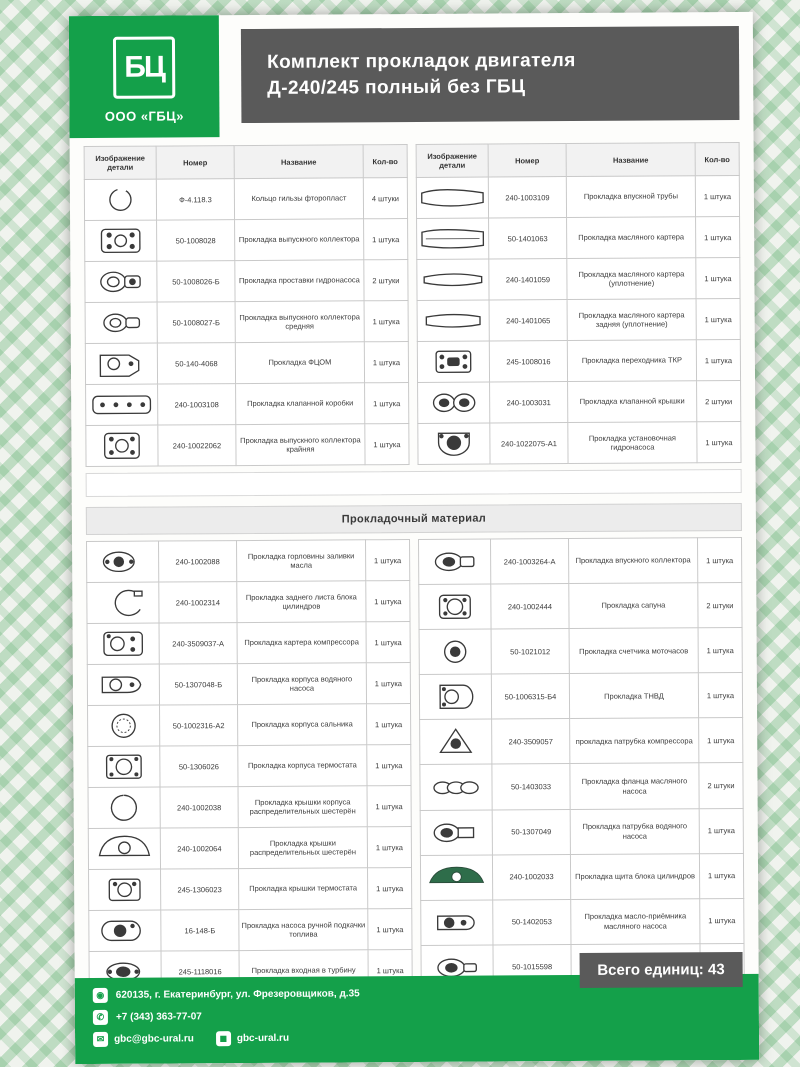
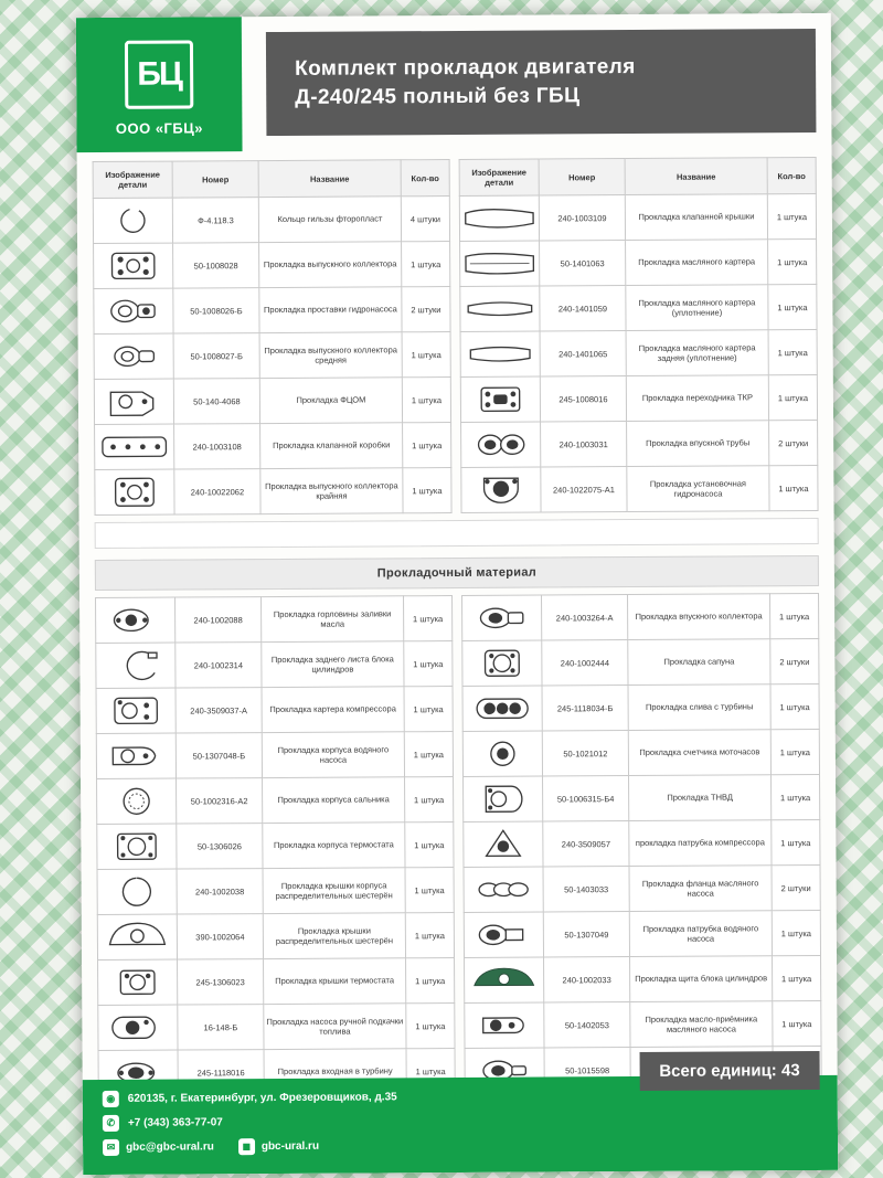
  БЦ
  ООО «ГБЦ»
  Комплект прокладок двигателя
  Д-240/245 полный без ГБЦ
  Изображение детали	Номер	Название	Кол-во
  	Ф-4.118.3	Кольцо гильзы фторопласт	4 штуки
  	50-1008028	Прокладка выпускного коллектора	1 штука
  	50-1008026-Б	Прокладка проставки гидронасоса	2 штуки
  	50-1008027-Б	Прокладка выпускного коллектора средняя	1 штука
  	50-140-4068	Прокладка ФЦОМ	1 штука
  	240-1003108	Прокладка клапанной коробки	1 штука
  	240-10022062	Прокладка выпускного коллектора крайняя	1 штука
  Изображение детали	Номер	Название	Кол-во
- 	240-1003109	Прокладка впускной трубы	1 штука
+ 	240-1003109	Прокладка клапанной крышки	1 штука
  	50-1401063	Прокладка масляного картера	1 штука
  	240-1401059	Прокладка масляного картера (уплотнение)	1 штука
  	240-1401065	Прокладка масляного картера задняя (уплотнение)	1 штука
  	245-1008016	Прокладка переходника ТКР	1 штука
- 	240-1003031	Прокладка клапанной крышки	2 штуки
+ 	240-1003031	Прокладка впускной трубы	2 штуки
  	240-1022075-А1	Прокладка установочная гидронасоса	1 штука
  Прокладочный материал
  	240-1002088	Прокладка горловины заливки масла	1 штука
  	240-1002314	Прокладка заднего листа блока цилиндров	1 штука
  	240-3509037-А	Прокладка картера компрессора	1 штука
  	50-1307048-Б	Прокладка корпуса водяного насоса	1 штука
  	50-1002316-А2	Прокладка корпуса сальника	1 штука
  	50-1306026	Прокладка корпуса термостата	1 штука
  	240-1002038	Прокладка крышки корпуса распределительных шестерён	1 штука
- 	240-1002064	Прокладка крышки распределительных шестерён	1 штука
+ 	390-1002064	Прокладка крышки распределительных шестерён	1 штука
  	245-1306023	Прокладка крышки термостата	1 штука
  	16-148-Б	Прокладка насоса ручной подкачки топлива	1 штука
  	245-1118016	Прокладка входная в турбину	1 штука
  	240-1003264-А	Прокладка впускного коллектора	1 штука
  	240-1002444	Прокладка сапуна	2 штуки
+ 	245-1118034-Б	Прокладка слива с турбины	1 штука
  	50-1021012	Прокладка счетчика моточасов	1 штука
  	50-1006315-Б4	Прокладка ТНВД	1 штука
  	240-3509057	прокладка патрубка компрессора	1 штука
  	50-1403033	Прокладка фланца масляного насоса	2 штуки
  	50-1307049	Прокладка патрубка водяного насоса	1 штука
  	240-1002033	Прокладка щита блока цилиндров	1 штука
  	50-1402053	Прокладка масло-приёмника масляного насоса	1 штука
  ◉
  620135, г. Екатеринбург, ул. Фрезеровщиков, д.35
  ✆
  +7 (343) 363-77-07
  ✉
  gbc@gbc-ural.ru
  ◼
  gbc-ural.ru
  Всего единиц: 43
